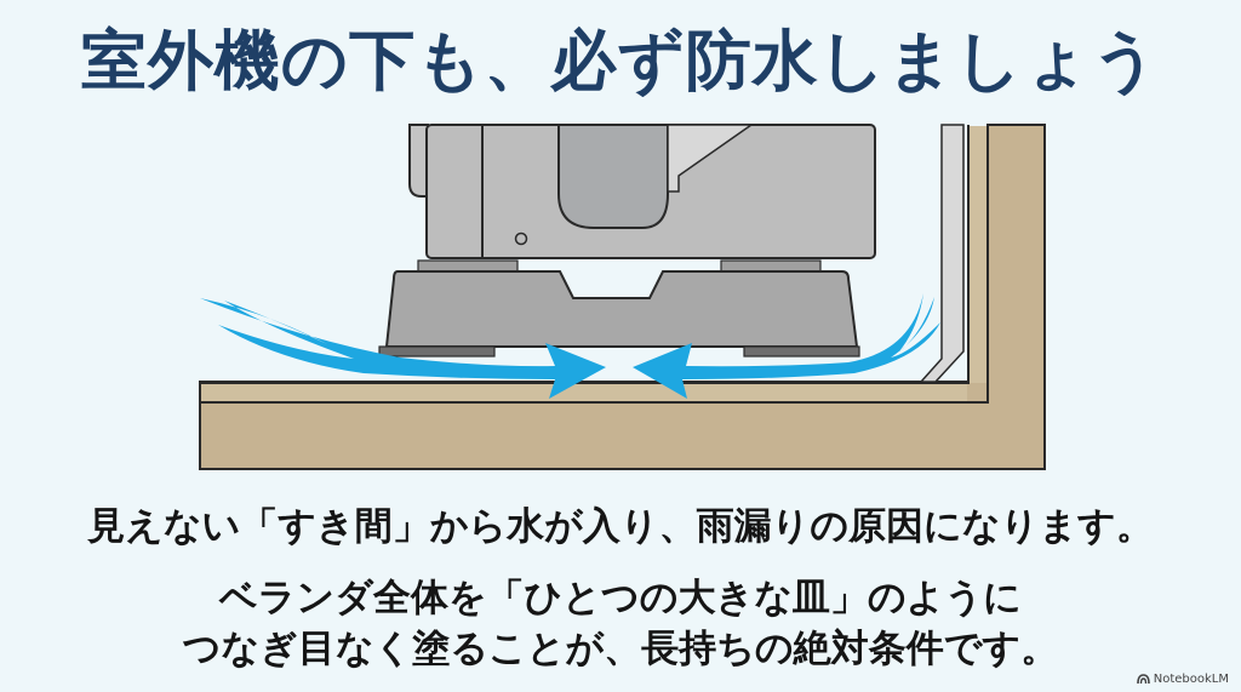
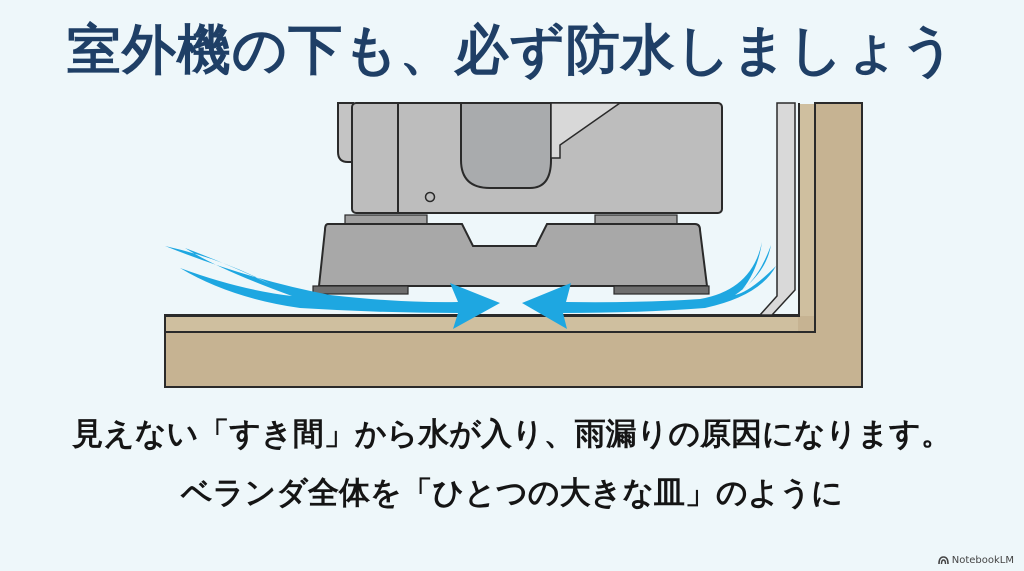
  室外機の下も、必ず防水しましょう
  見えない「すき間」から水が入り、雨漏りの原因になります。
  ベランダ全体を「ひとつの大きな皿」のように
- つなぎ目なく塗ることが、長持ちの絶対条件です。
  NotebookLM
